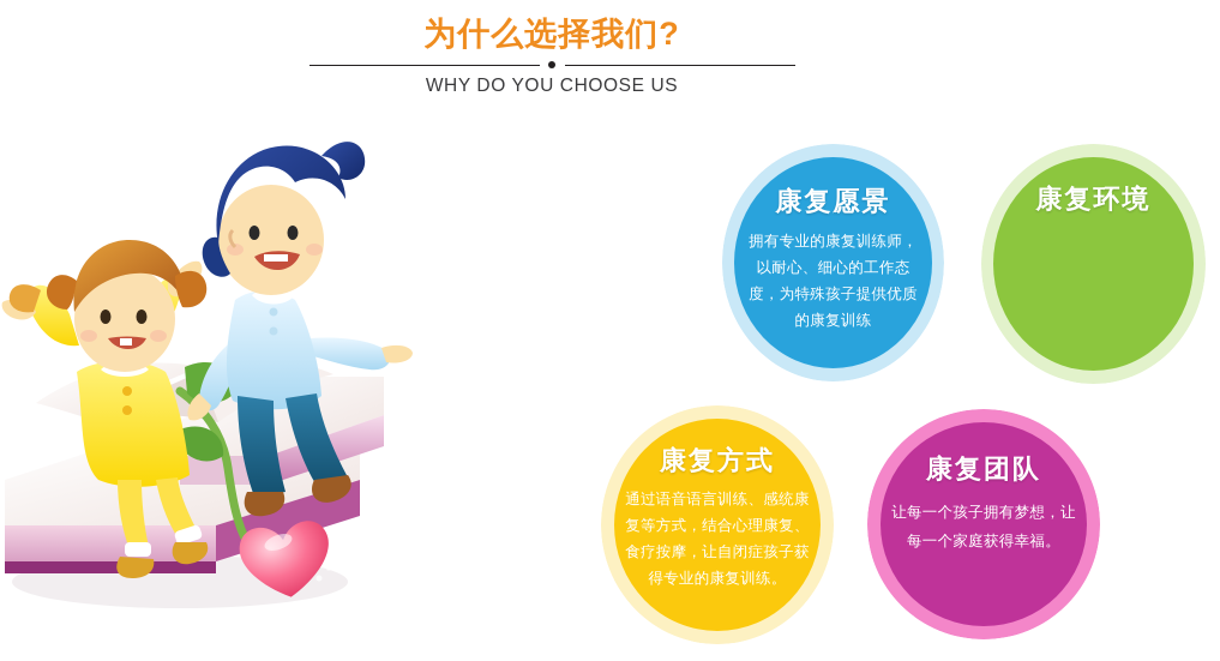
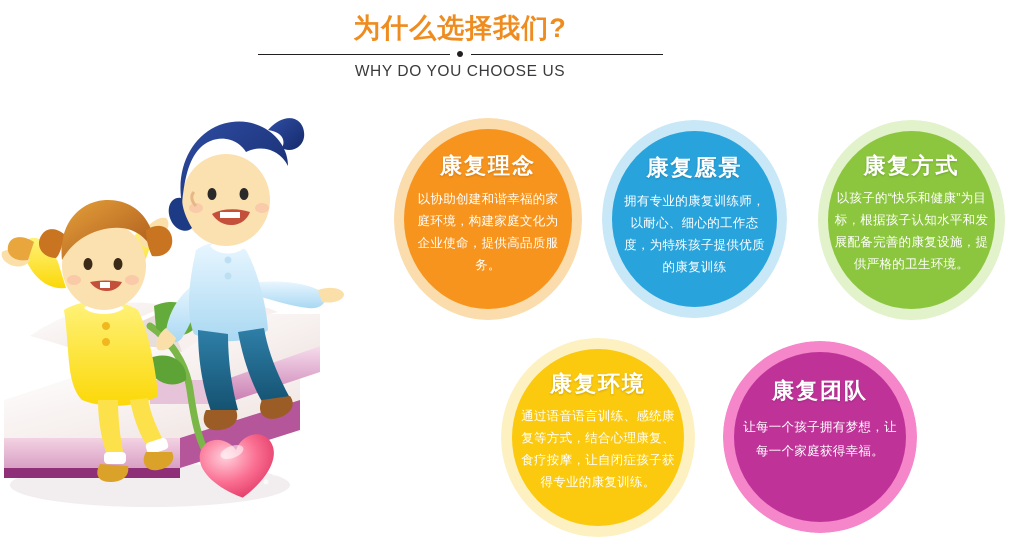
  为什么选择我们?
  WHY DO YOU CHOOSE US
+ 康复理念
+ 以协助创建和谐幸福的家庭环境，构建家庭文化为企业使命，提供高品质服务。
  康复愿景
  拥有专业的康复训练师，以耐心、细心的工作态度，为特殊孩子提供优质的康复训练
- 康复环境
+ 康复方式
+ 以孩子的“快乐和健康”为目标，根据孩子认知水平和发展配备完善的康复设施，提供严格的卫生环境。
- 康复方式
+ 康复环境
  通过语音语言训练、感统康复等方式，结合心理康复、食疗按摩，让自闭症孩子获得专业的康复训练。
  康复团队
  让每一个孩子拥有梦想，让每一个家庭获得幸福。
